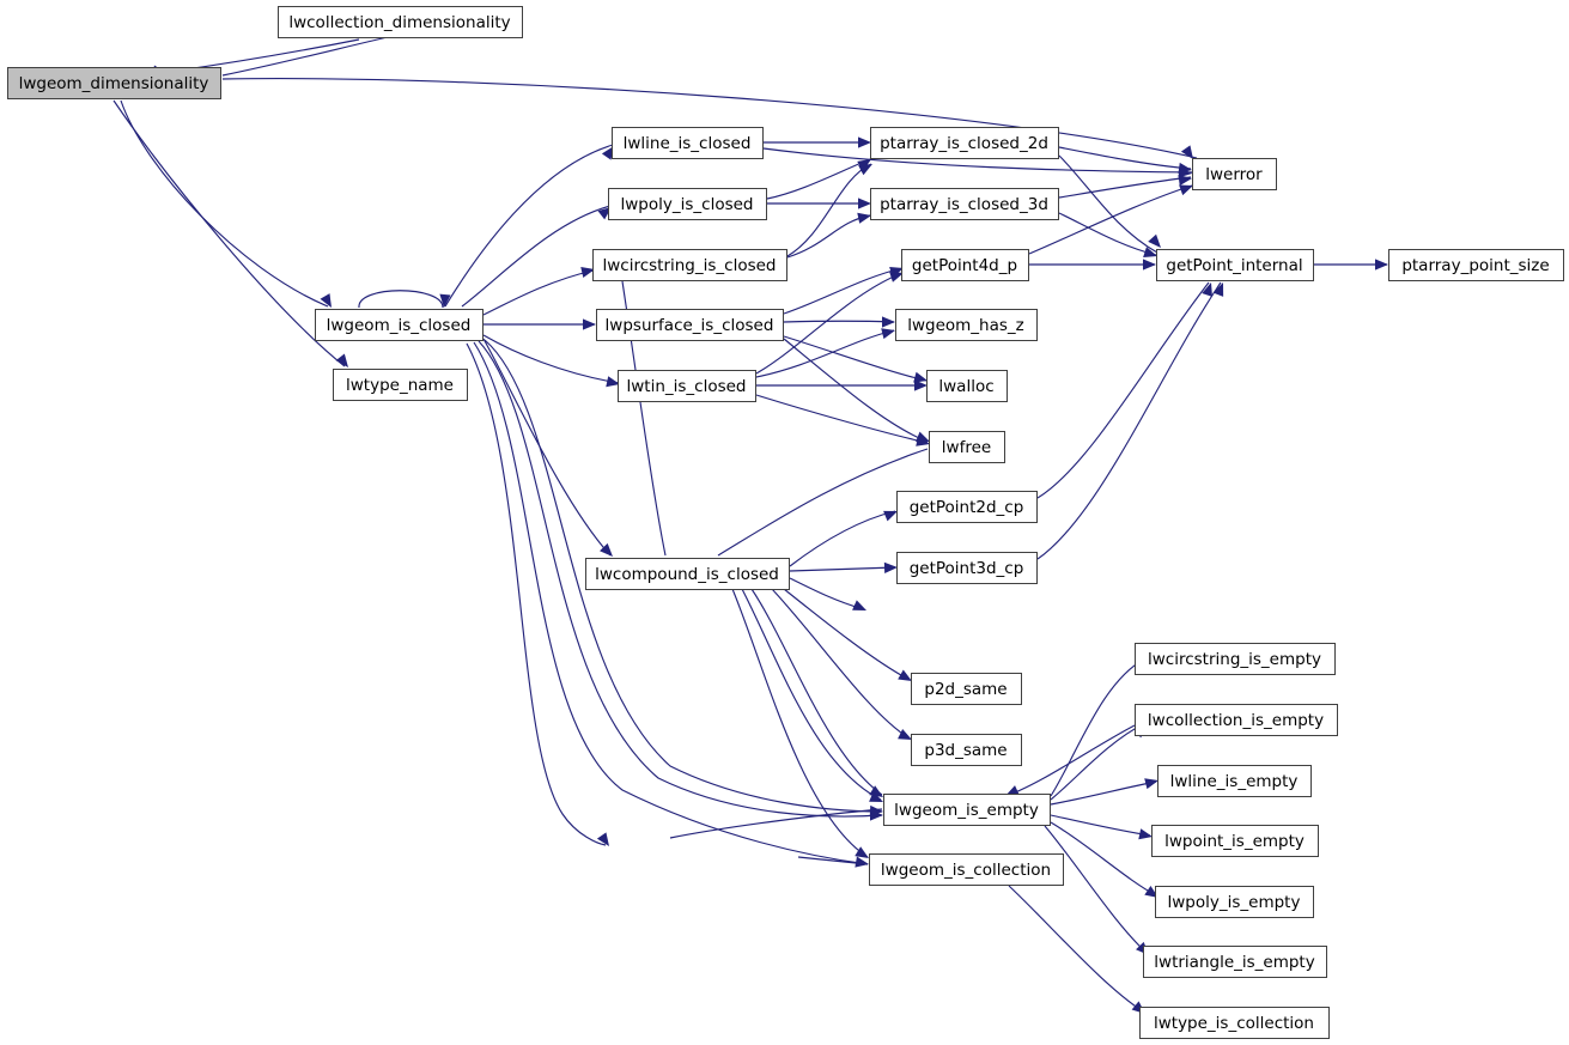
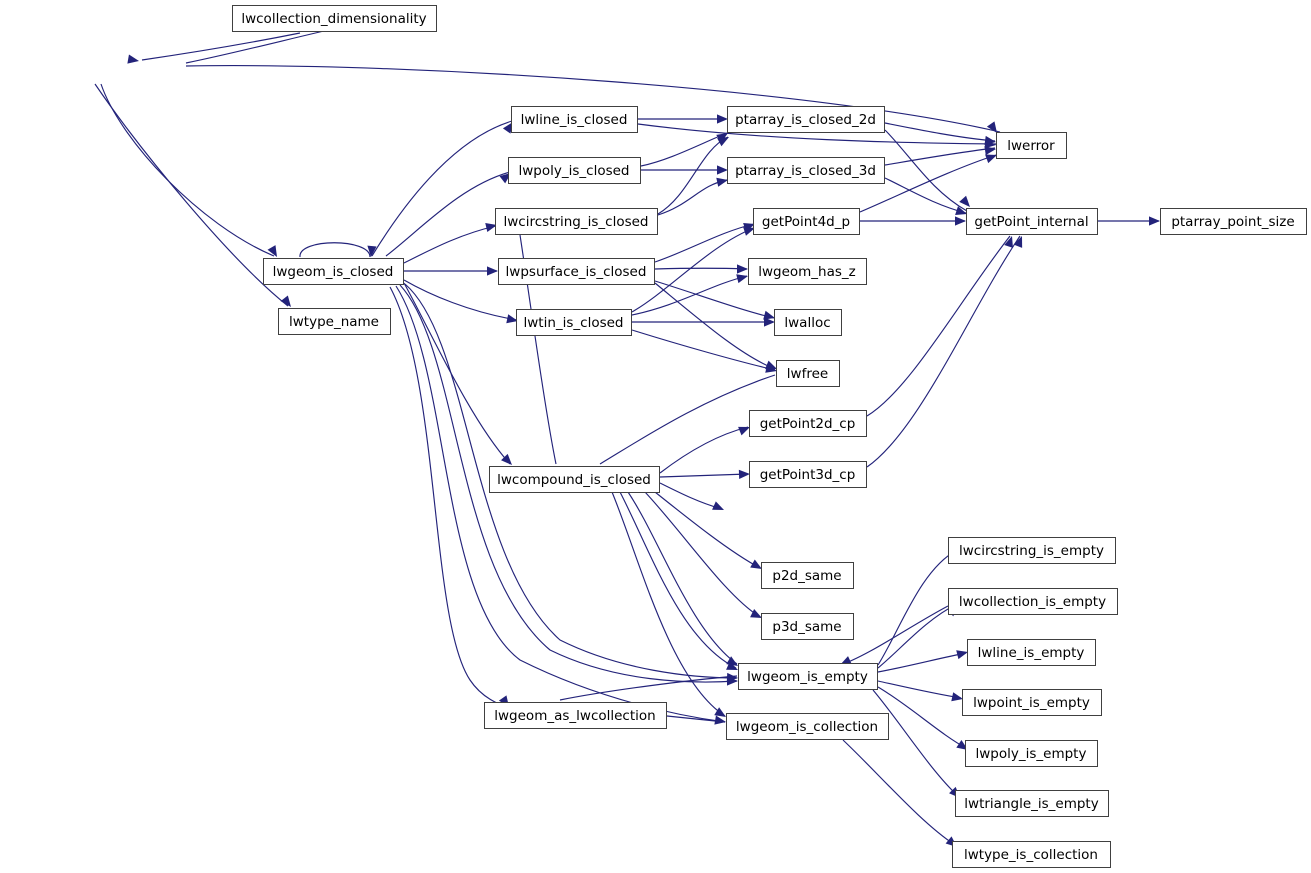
- lwgeom_dimensionality
  lwcollection_dimensionality
  lwgeom_is_closed
  lwtype_name
  lwline_is_closed
  lwpoly_is_closed
  lwcircstring_is_closed
  lwpsurface_is_closed
  lwtin_is_closed
  lwcompound_is_closed
  ptarray_is_closed_2d
  ptarray_is_closed_3d
  getPoint4d_p
  lwgeom_has_z
  lwalloc
  lwfree
  getPoint2d_cp
  getPoint3d_cp
  p2d_same
  p3d_same
  lwerror
  getPoint_internal
  ptarray_point_size
  lwgeom_is_empty
+ lwgeom_as_lwcollection
  lwgeom_is_collection
  lwcircstring_is_empty
  lwcollection_is_empty
  lwline_is_empty
  lwpoint_is_empty
  lwpoly_is_empty
  lwtriangle_is_empty
  lwtype_is_collection
